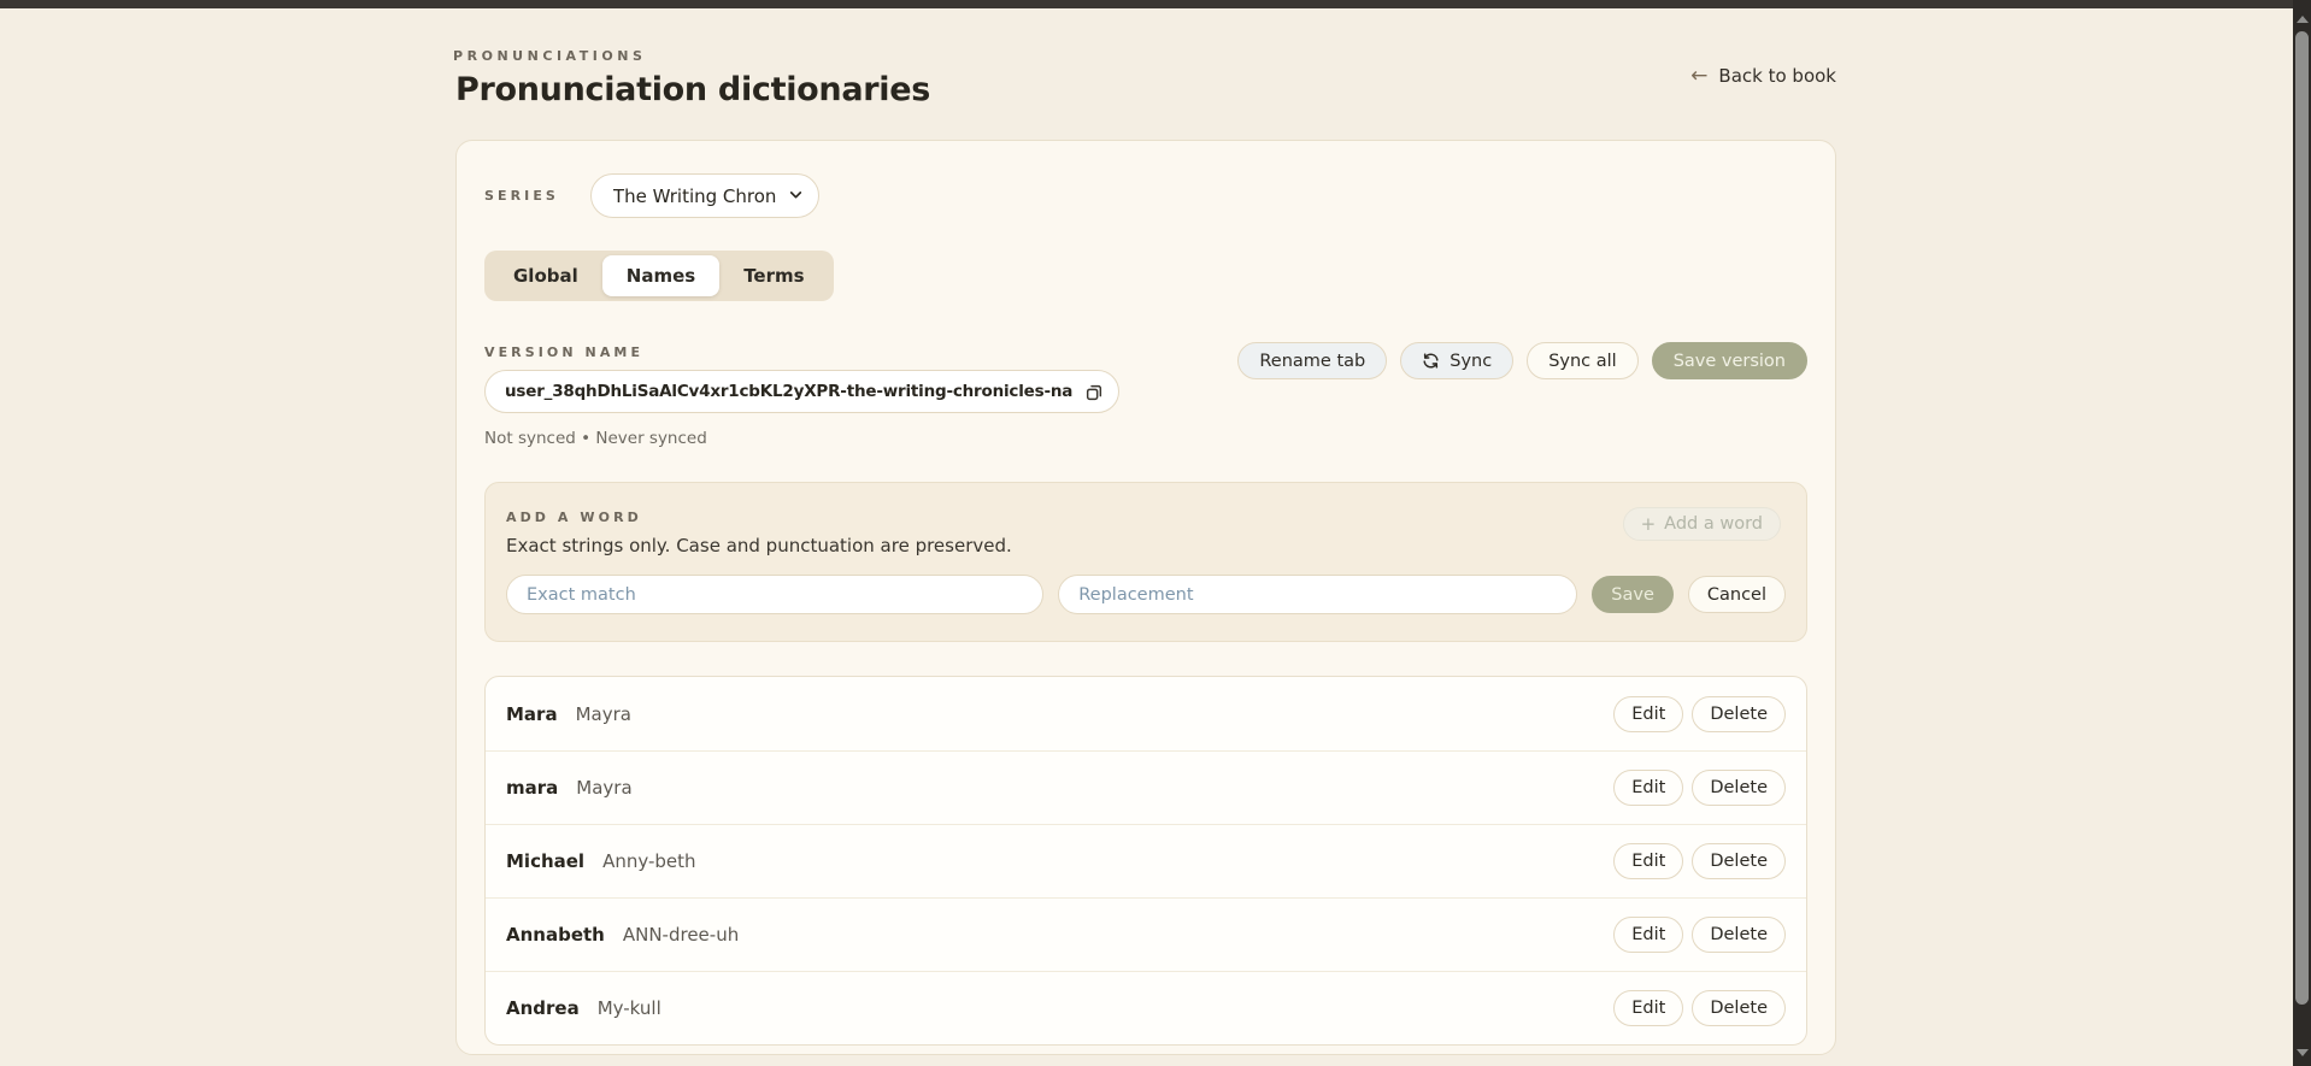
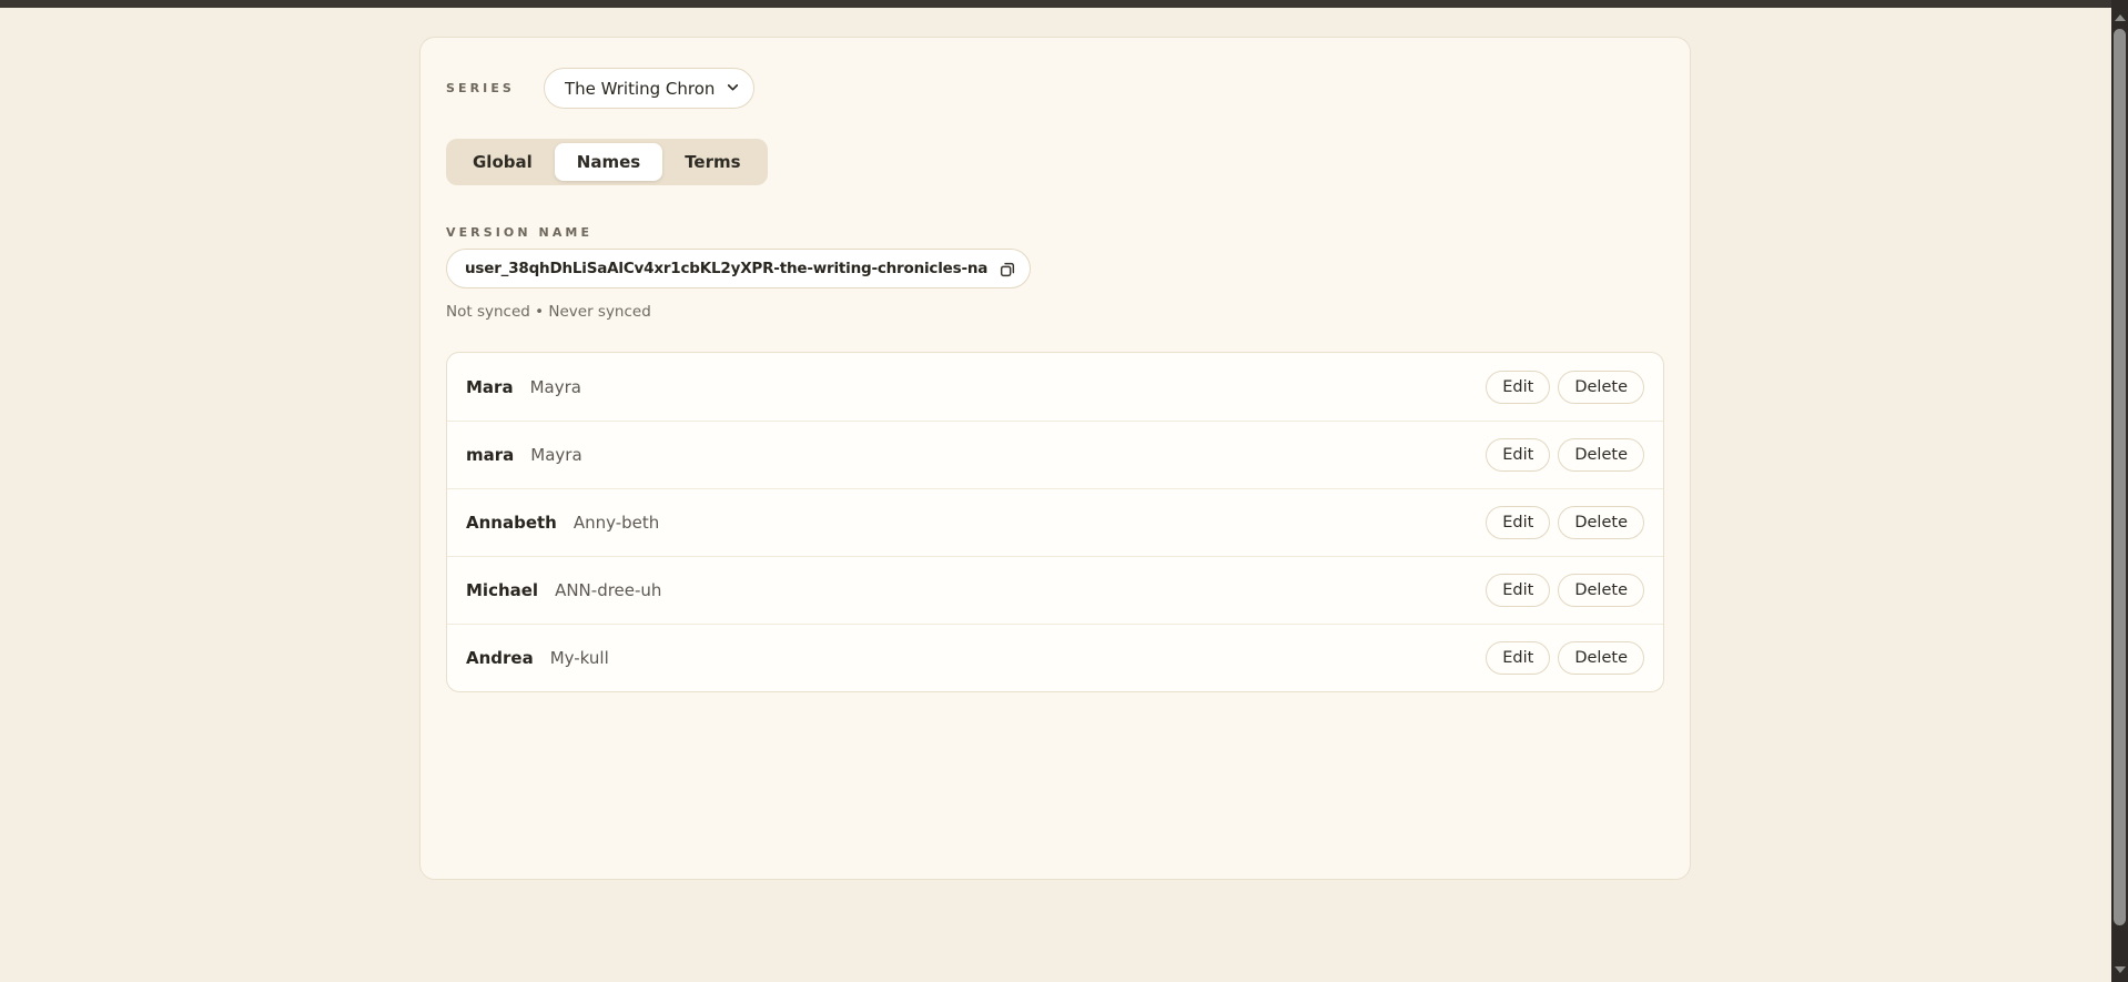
- PRONUNCIATIONS
- Pronunciation dictionaries
- ←
- Back to book
  SERIES
  The Writing Chron
  Global
  Names
  Terms
  VERSION NAME
  user_38qhDhLiSaAlCv4xr1cbKL2yXPR-the-writing-chronicles-na
- Rename tab
- Sync
- Sync all
- Save version
  Not synced • Never synced
- ADD A WORD
- Exact strings only. Case and punctuation are preserved.
- +
- Add a word
- Exact match
- Replacement
- Save
- Cancel
  Mara
  Mayra
  Edit
  Delete
  mara
  Mayra
  Edit
  Delete
- Michael
+ Annabeth
  Anny-beth
  Edit
  Delete
- Annabeth
+ Michael
  ANN-dree-uh
  Edit
  Delete
  Andrea
  My-kull
  Edit
  Delete
